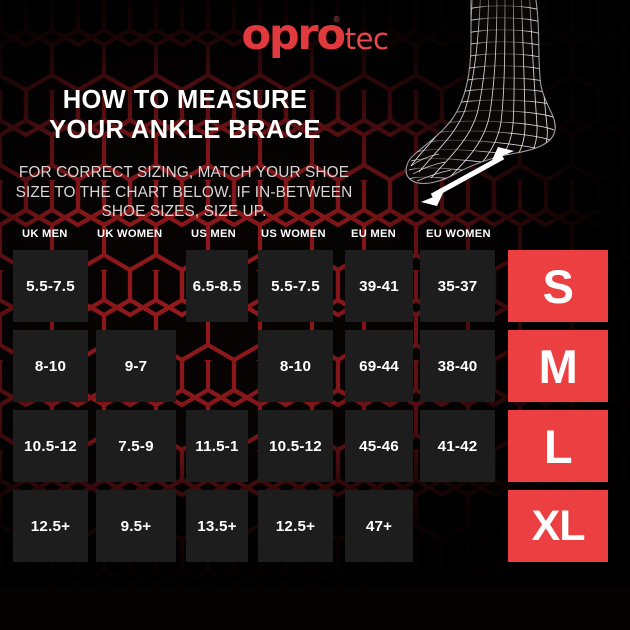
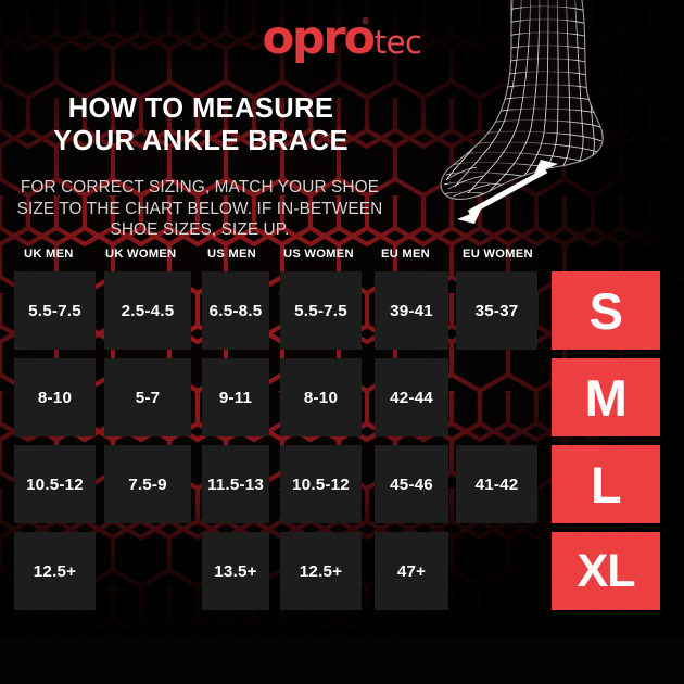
  oprotec
  ®
  HOW TO MEASURE
  YOUR ANKLE BRACE
  FOR CORRECT SIZING, MATCH YOUR SHOE SIZE TO THE CHART BELOW. IF IN-BETWEEN SHOE SIZES, SIZE UP.
  UK MEN
  UK WOMEN
  US MEN
  US WOMEN
  EU MEN
  EU WOMEN
  5.5-7.5
+ 2.5-4.5
  6.5-8.5
  5.5-7.5
  39-41
  35-37
  S
  8-10
- 9-7
+ 5-7
+ 9-11
  8-10
- 69-44
+ 42-44
- 38-40
  M
  10.5-12
  7.5-9
- 11.5-1
+ 11.5-13
  10.5-12
  45-46
  41-42
  L
  12.5+
- 9.5+
  13.5+
  12.5+
  47+
  XL
